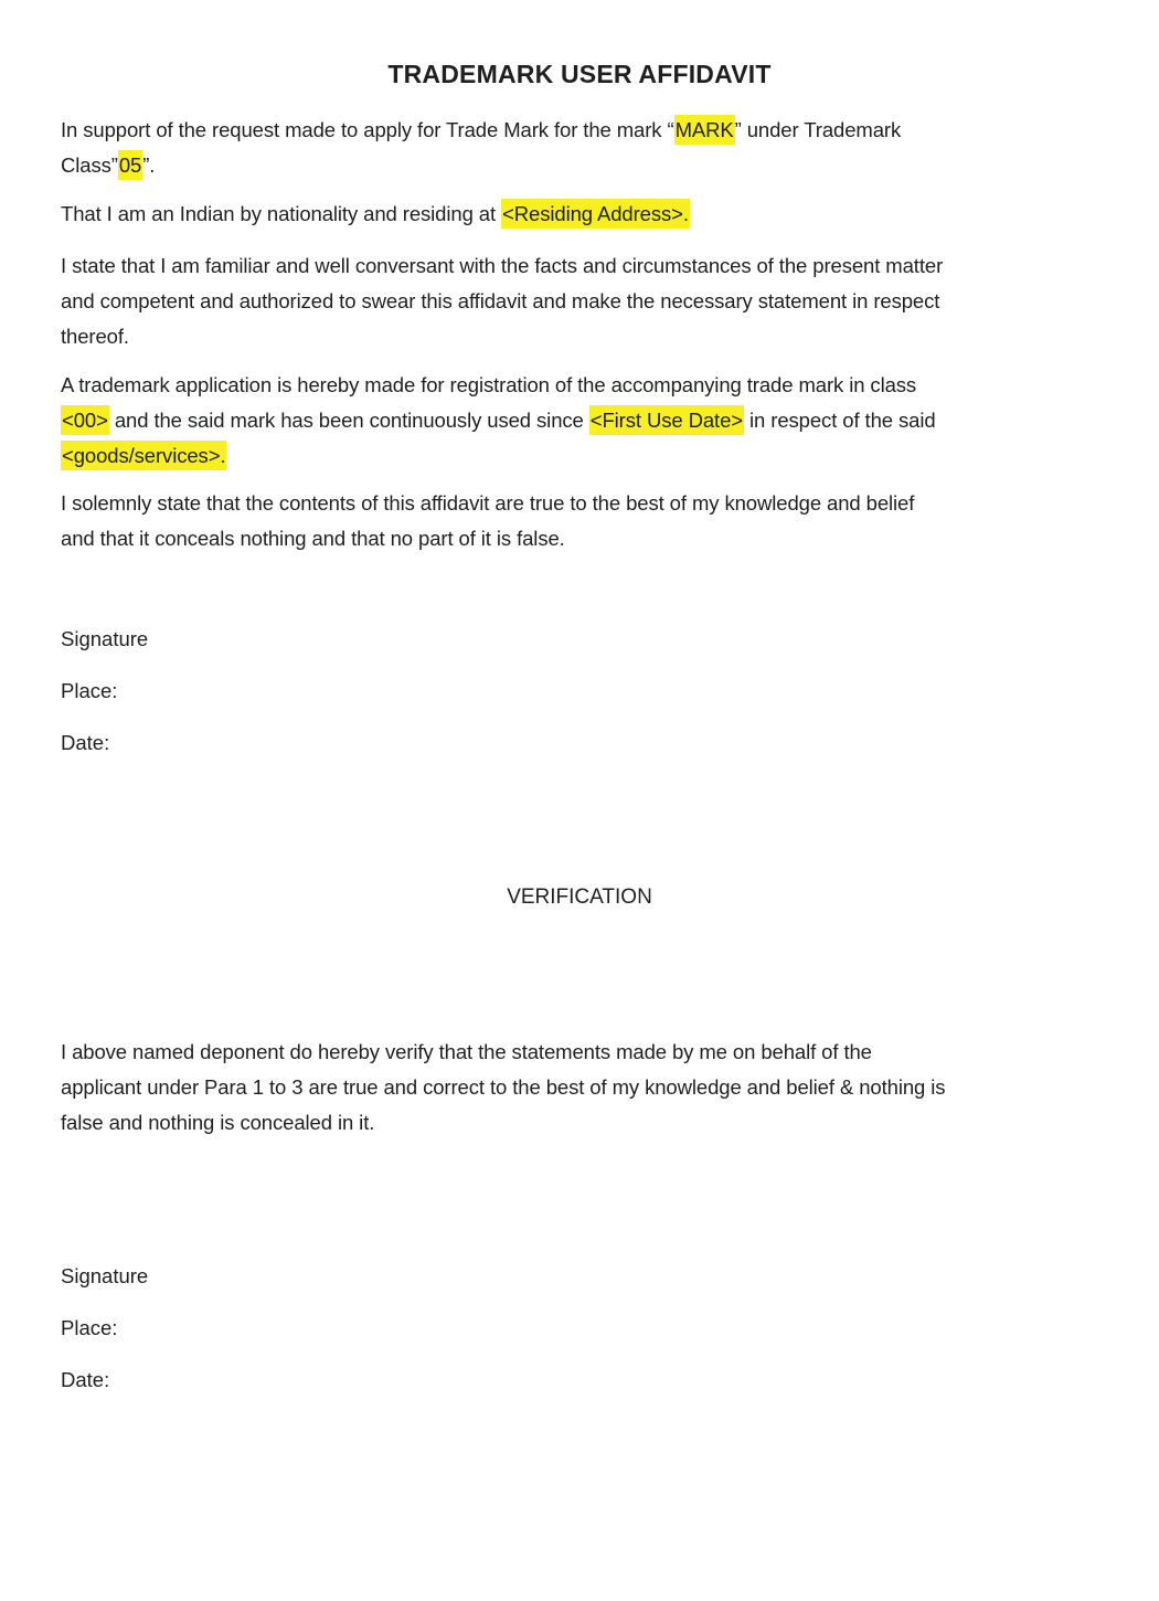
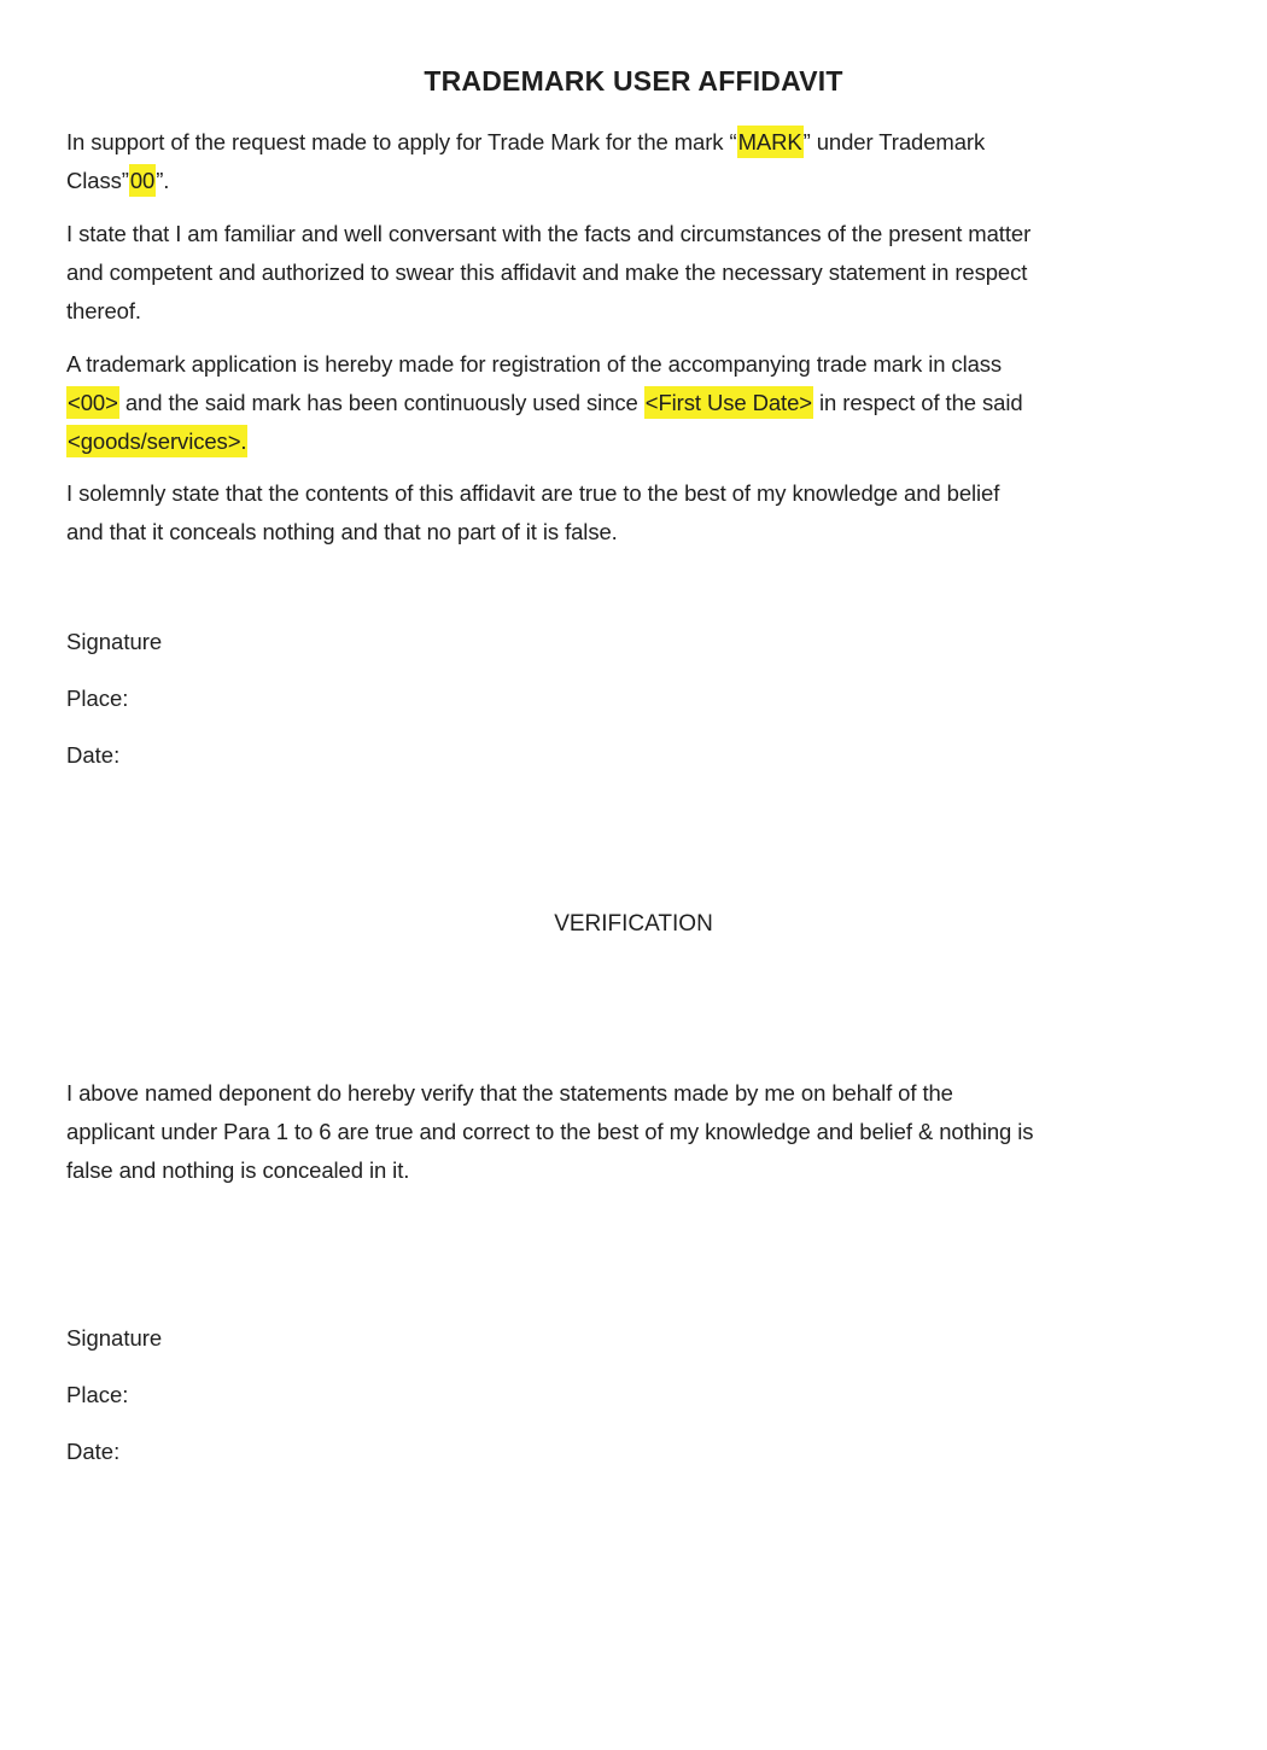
  TRADEMARK USER AFFIDAVIT
  In support of the request made to apply for Trade Mark for the mark “MARK” under Trademark
- Class”05”.
+ Class”00”.
- That I am an Indian by nationality and residing at <Residing Address>.
  I state that I am familiar and well conversant with the facts and circumstances of the present matter
  and competent and authorized to swear this affidavit and make the necessary statement in respect
  thereof.
  A trademark application is hereby made for registration of the accompanying trade mark in class
  <00> and the said mark has been continuously used since <First Use Date> in respect of the said
  <goods/services>.
  I solemnly state that the contents of this affidavit are true to the best of my knowledge and belief
  and that it conceals nothing and that no part of it is false.
  Signature
  Place:
  Date:
  VERIFICATION
  I above named deponent do hereby verify that the statements made by me on behalf of the
- applicant under Para 1 to 3 are true and correct to the best of my knowledge and belief & nothing is
+ applicant under Para 1 to 6 are true and correct to the best of my knowledge and belief & nothing is
  false and nothing is concealed in it.
  Signature
  Place:
  Date:
